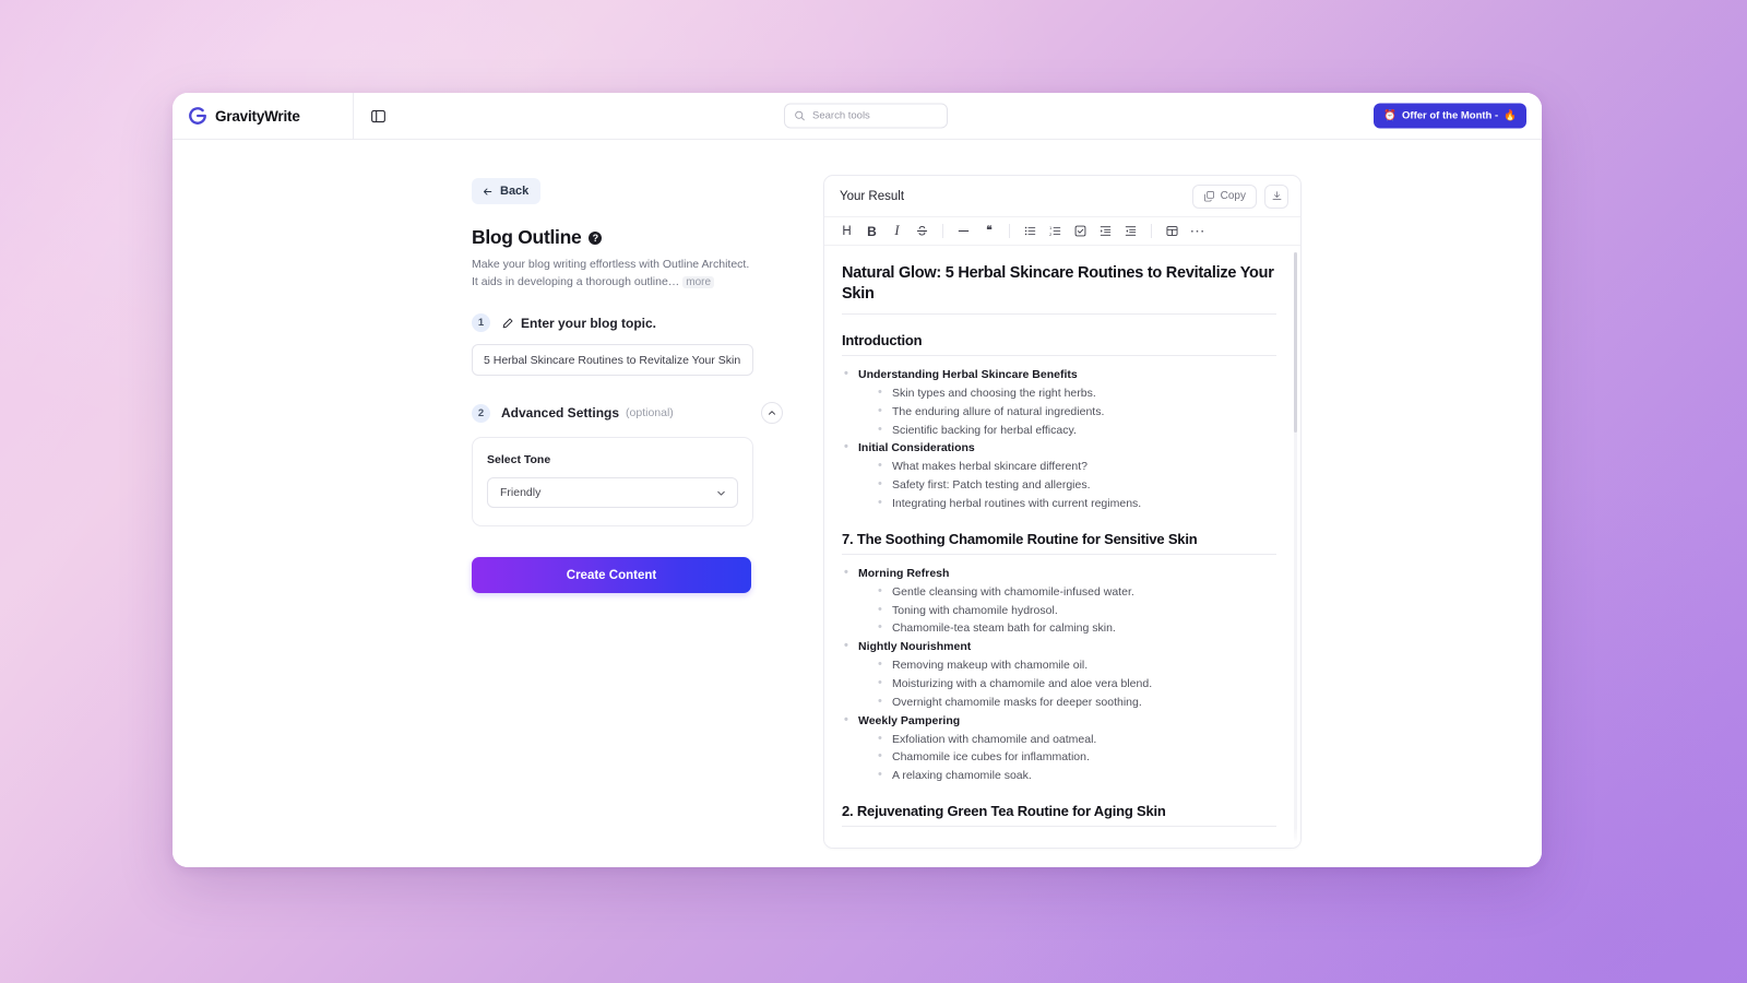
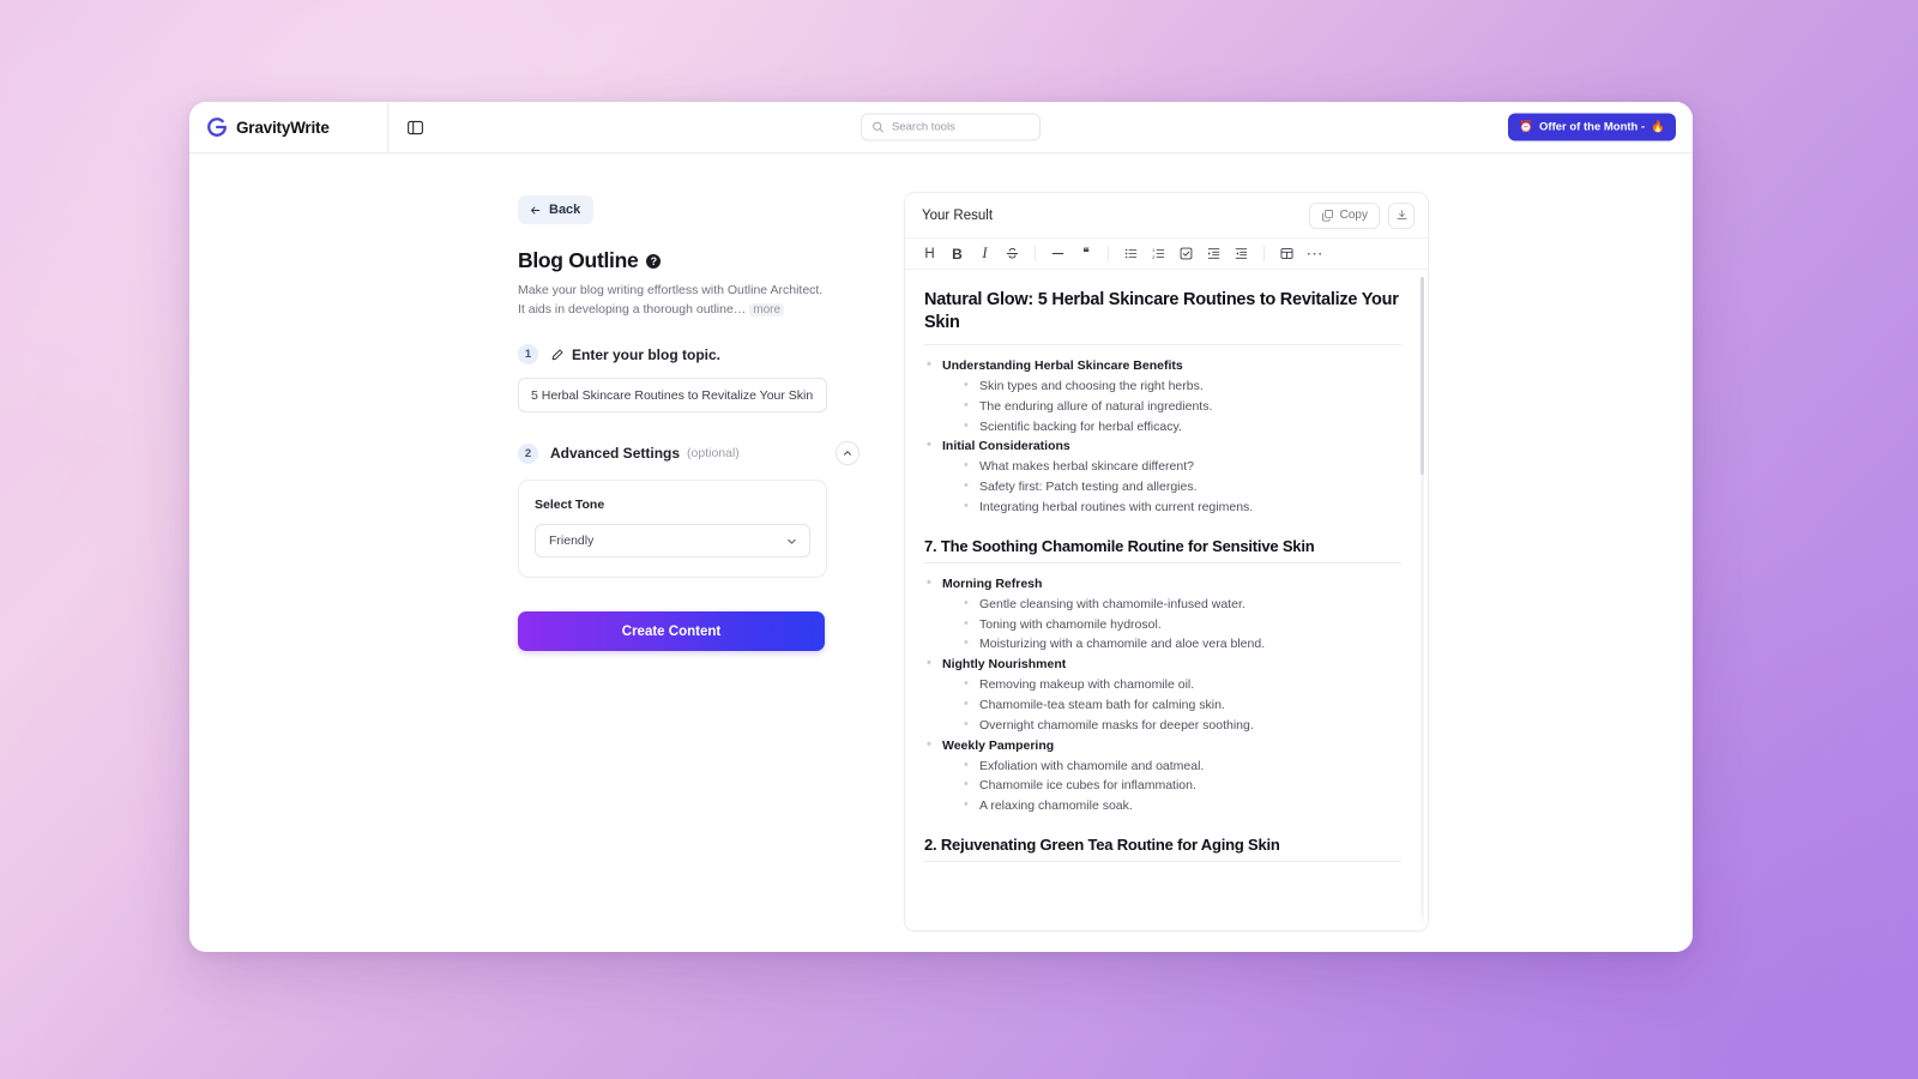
  GravityWrite
  Search tools
  ⏰
  Offer of the Month -
  🔥
  Back
  Blog Outline
  ?
  Make your blog writing effortless with Outline Architect. It aids in developing a thorough outline… more
  1
  Enter your blog topic.
  5 Herbal Skincare Routines to Revitalize Your Skin
  2
  Advanced Settings
  (optional)
  Select Tone
  Friendly
  Create Content
  Your Result
  Copy
  H
  B
  I
  ❝
  ⋯
  Natural Glow: 5 Herbal Skincare Routines to Revitalize Your Skin
- Introduction
  Understanding Herbal Skincare Benefits
  Skin types and choosing the right herbs.
  The enduring allure of natural ingredients.
  Scientific backing for herbal efficacy.
  Initial Considerations
  What makes herbal skincare different?
  Safety first: Patch testing and allergies.
  Integrating herbal routines with current regimens.
  7. The Soothing Chamomile Routine for Sensitive Skin
  Morning Refresh
  Gentle cleansing with chamomile-infused water.
  Toning with chamomile hydrosol.
- Chamomile-tea steam bath for calming skin.
+ Moisturizing with a chamomile and aloe vera blend.
  Nightly Nourishment
  Removing makeup with chamomile oil.
- Moisturizing with a chamomile and aloe vera blend.
+ Chamomile-tea steam bath for calming skin.
  Overnight chamomile masks for deeper soothing.
  Weekly Pampering
  Exfoliation with chamomile and oatmeal.
  Chamomile ice cubes for inflammation.
  A relaxing chamomile soak.
  2. Rejuvenating Green Tea Routine for Aging Skin
